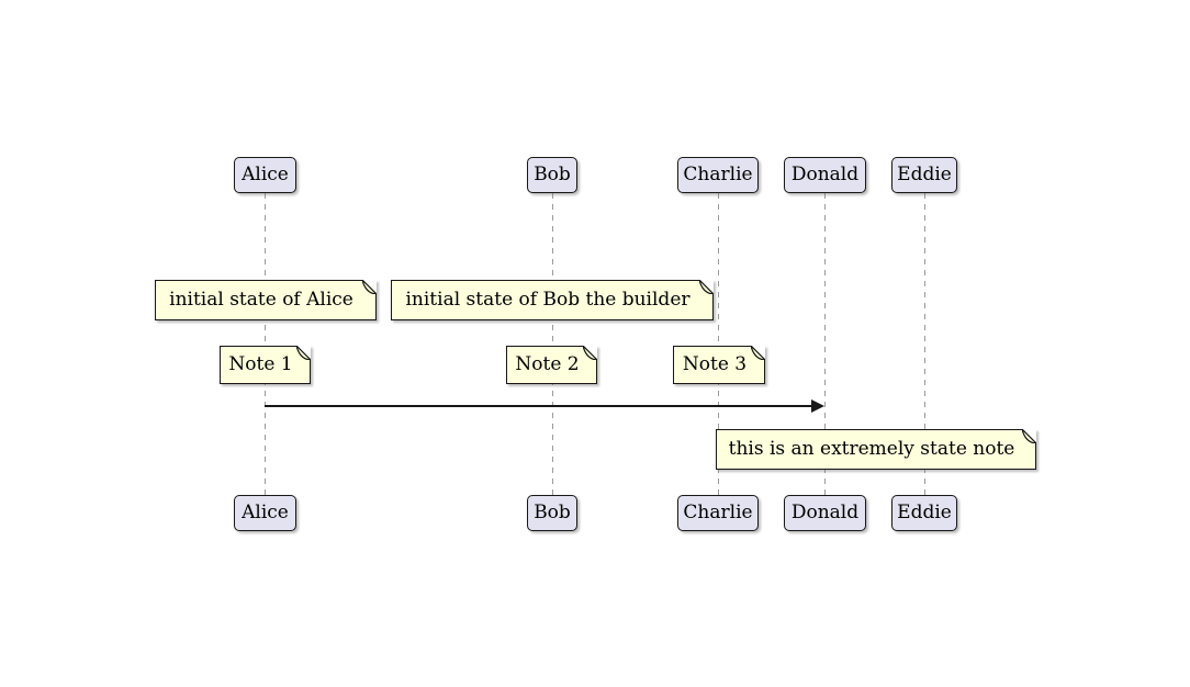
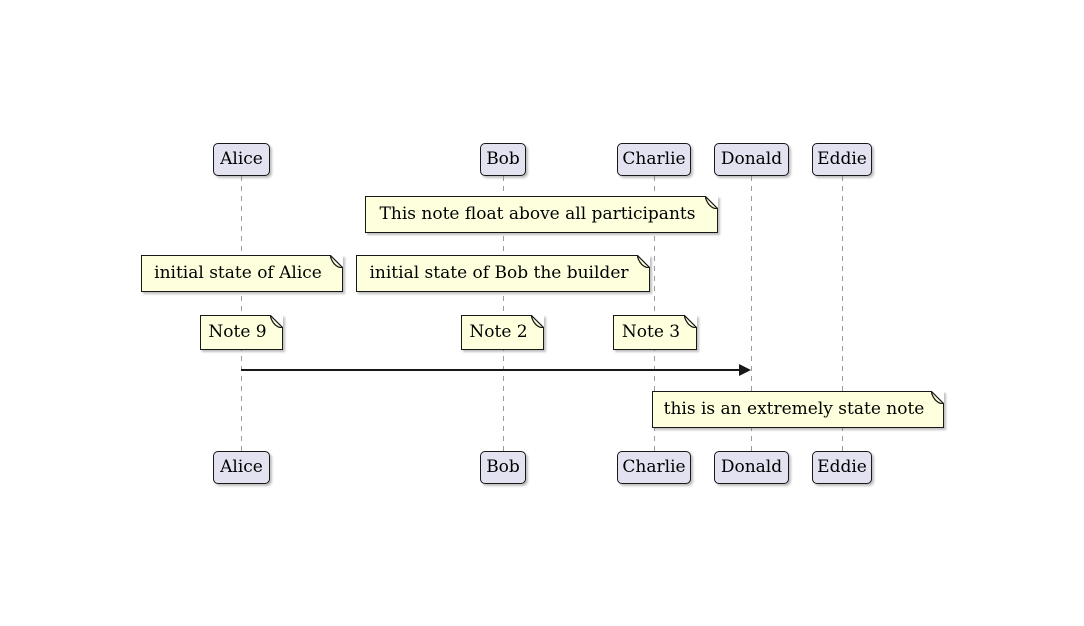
  Alice
  Bob
  Charlie
  Donald
  Eddie
+ This note float above all participants
  initial state of Alice
  initial state of Bob the builder
- Note 1
+ Note 9
  Note 2
  Note 3
  this is an extremely state note
  Alice
  Bob
  Charlie
  Donald
  Eddie
